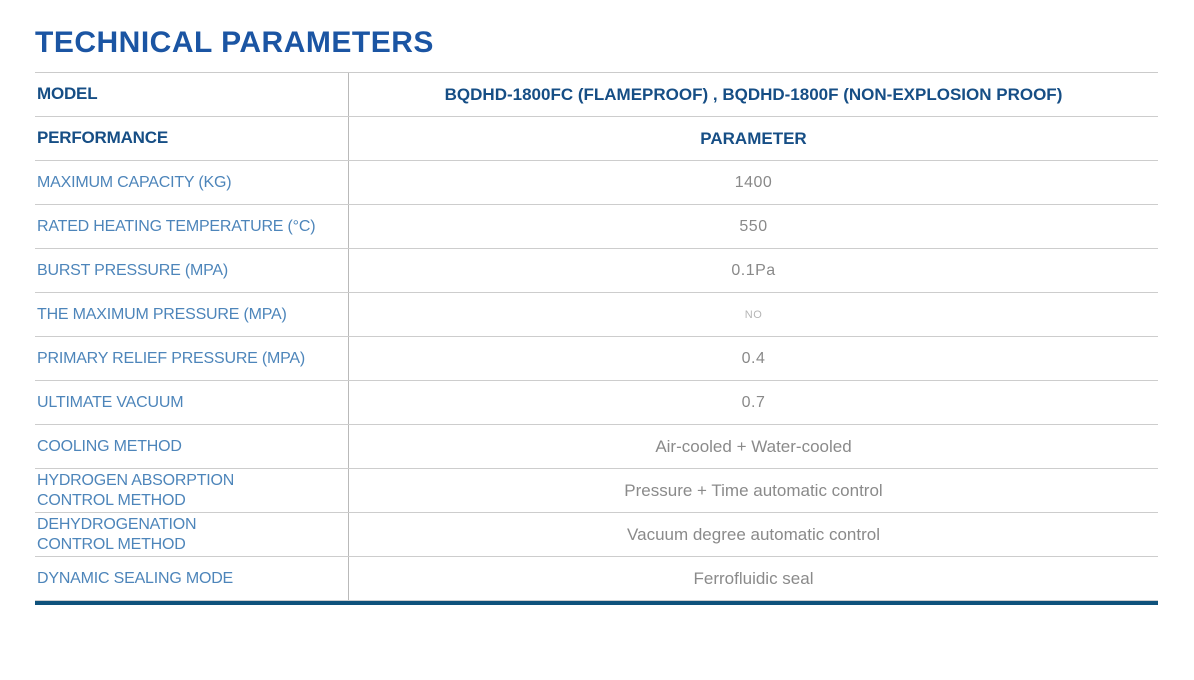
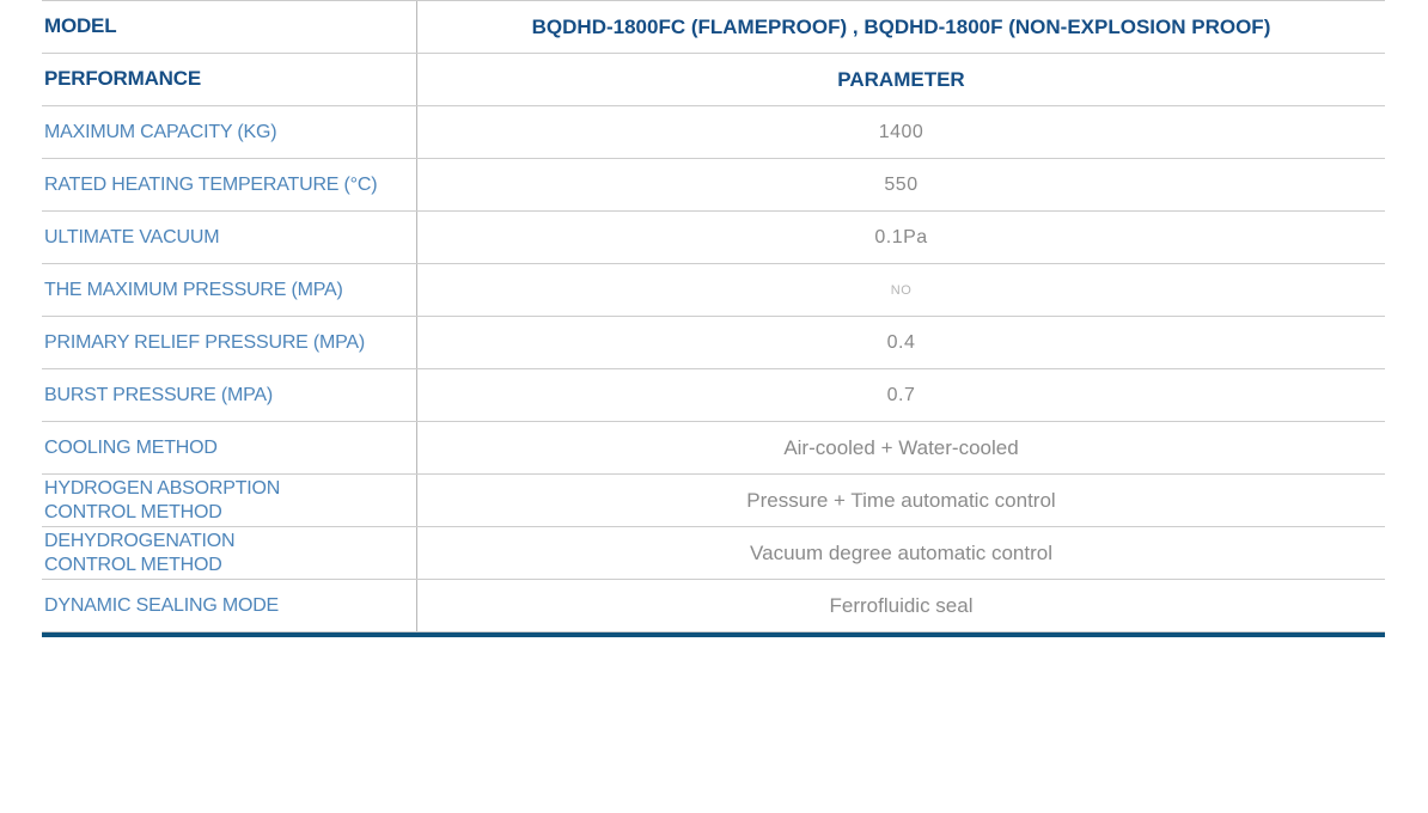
- TECHNICAL PARAMETERS
  MODEL
  BQDHD-1800FC (FLAMEPROOF) , BQDHD-1800F (NON-EXPLOSION PROOF)
  PERFORMANCE
  PARAMETER
  MAXIMUM CAPACITY (KG)
  1400
  RATED HEATING TEMPERATURE (°C)
  550
- BURST PRESSURE (MPA)
+ ULTIMATE VACUUM
  0.1Pa
  THE MAXIMUM PRESSURE (MPA)
  NO
  PRIMARY RELIEF PRESSURE (MPA)
  0.4
- ULTIMATE VACUUM
+ BURST PRESSURE (MPA)
  0.7
  COOLING METHOD
  Air-cooled + Water-cooled
  HYDROGEN ABSORPTION
  CONTROL METHOD
  Pressure + Time automatic control
  DEHYDROGENATION
  CONTROL METHOD
  Vacuum degree automatic control
  DYNAMIC SEALING MODE
  Ferrofluidic seal
